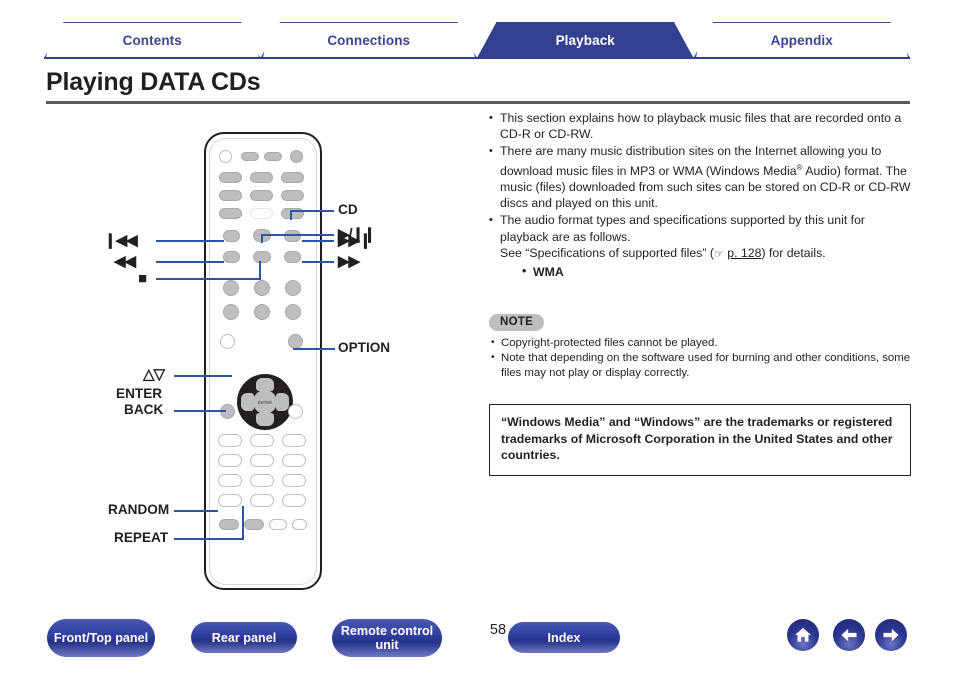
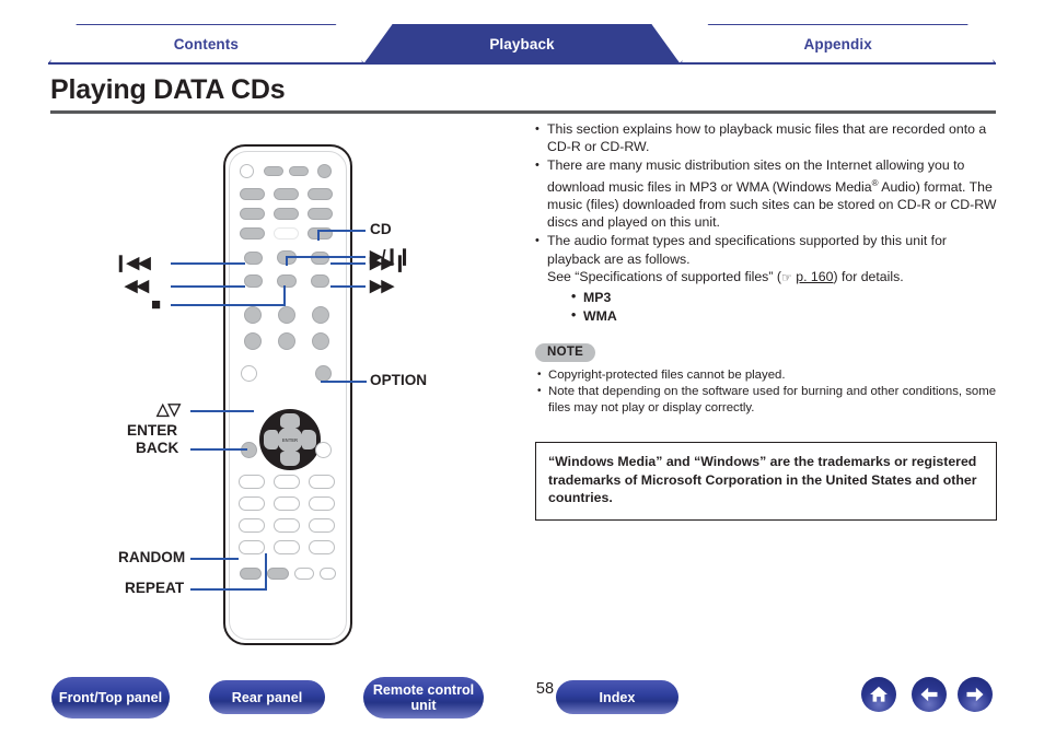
  Contents
- Connections
  Playback
  Appendix
  Playing DATA CDs
  This section explains how to playback music files that are recorded onto a CD-R or CD-RW.
  There are many music distribution sites on the Internet allowing you to download music files in MP3 or WMA (Windows Media® Audio) format. The music (files) downloaded from such sites can be stored on CD-R or CD-RW discs and played on this unit.
  The audio format types and specifications supported by this unit for playback are as follows.
- See “Specifications of supported files” (☞ p. 128) for details.
+ See “Specifications of supported files” (☞ p. 160) for details.
+ MP3
  WMA
  NOTE
  Copyright-protected files cannot be played.
  Note that depending on the software used for burning and other conditions, some files may not play or display correctly.
  “Windows Media” and “Windows” are the trademarks or registered trademarks of Microsoft Corporation in the United States and other countries.
  CD
  ▶/❙❙
  ❙◀◀
  ▶▶❙
  ◀◀
  ▶▶
  ■
  OPTION
  △▽
  ENTER
  BACK
  RANDOM
  REPEAT
  Front/Top panel
  Rear panel
  Remote control unit
  58
  Index
